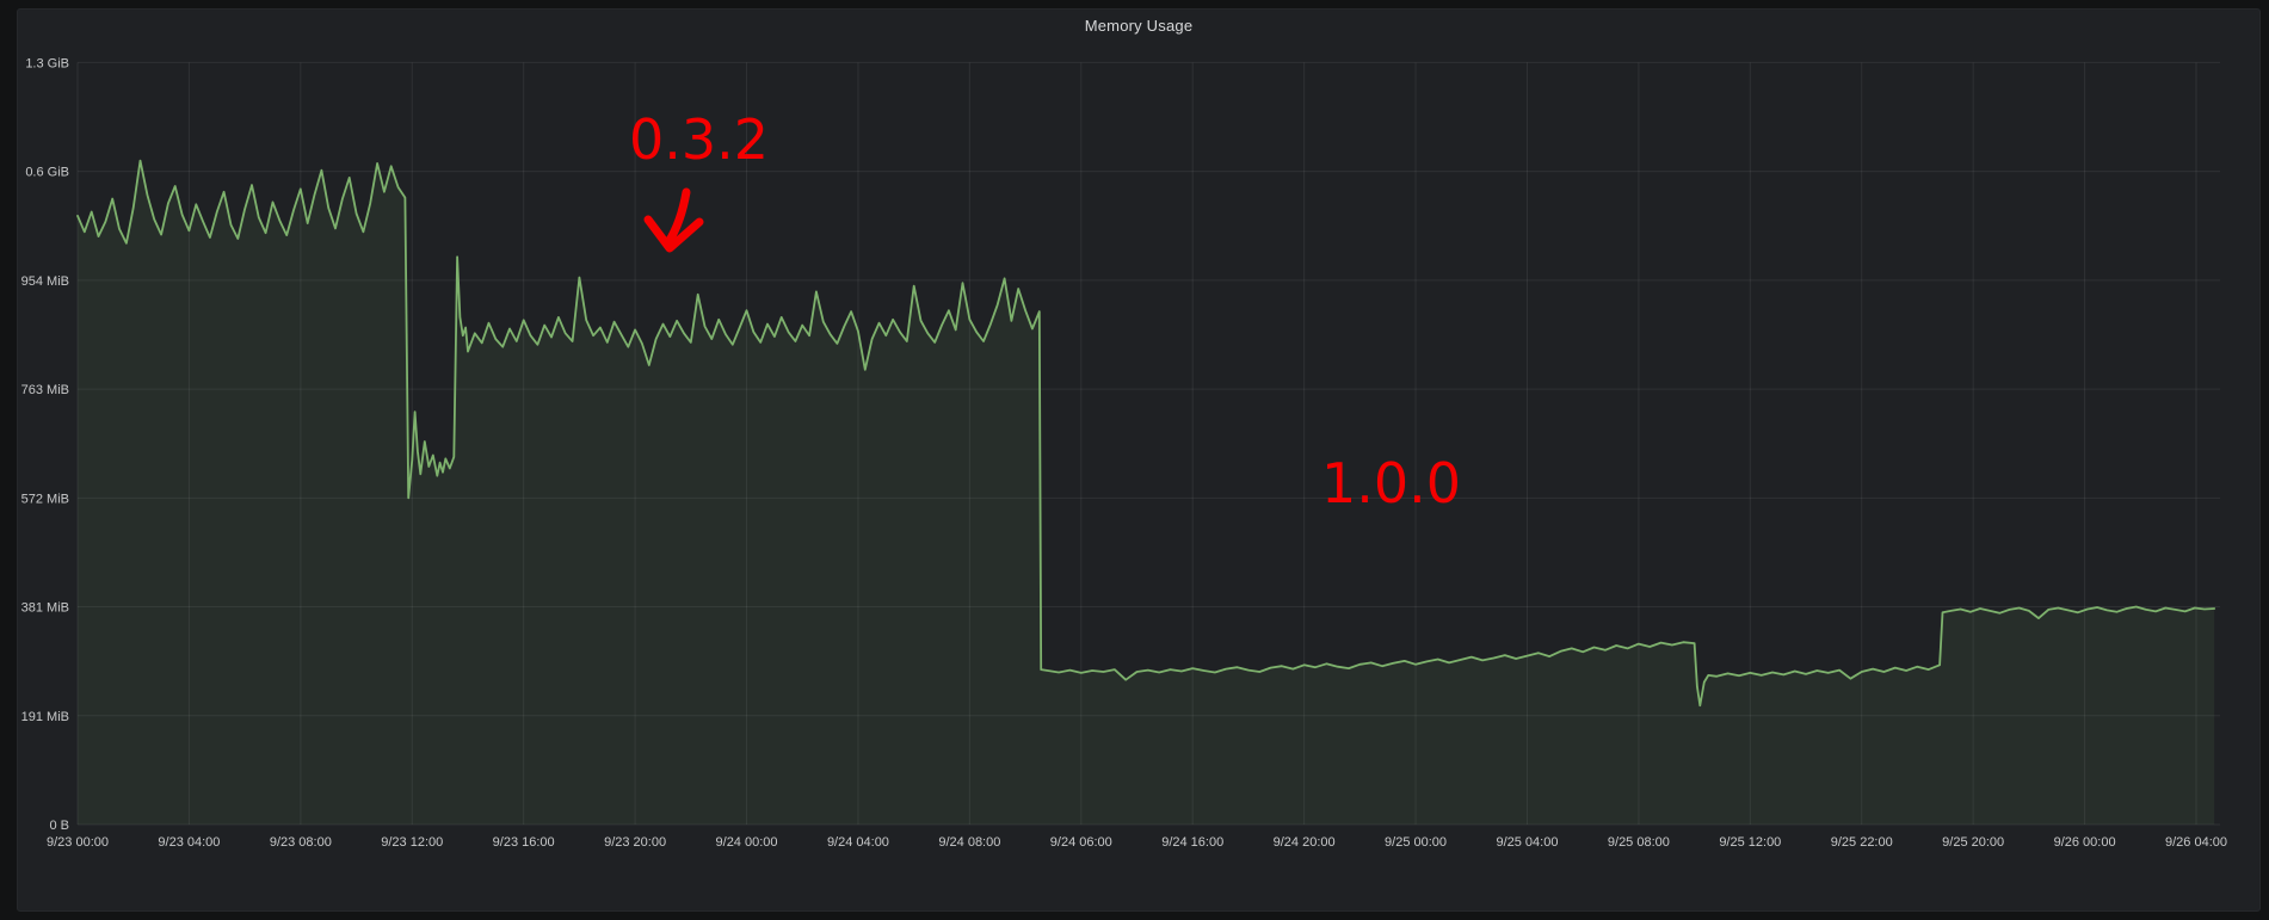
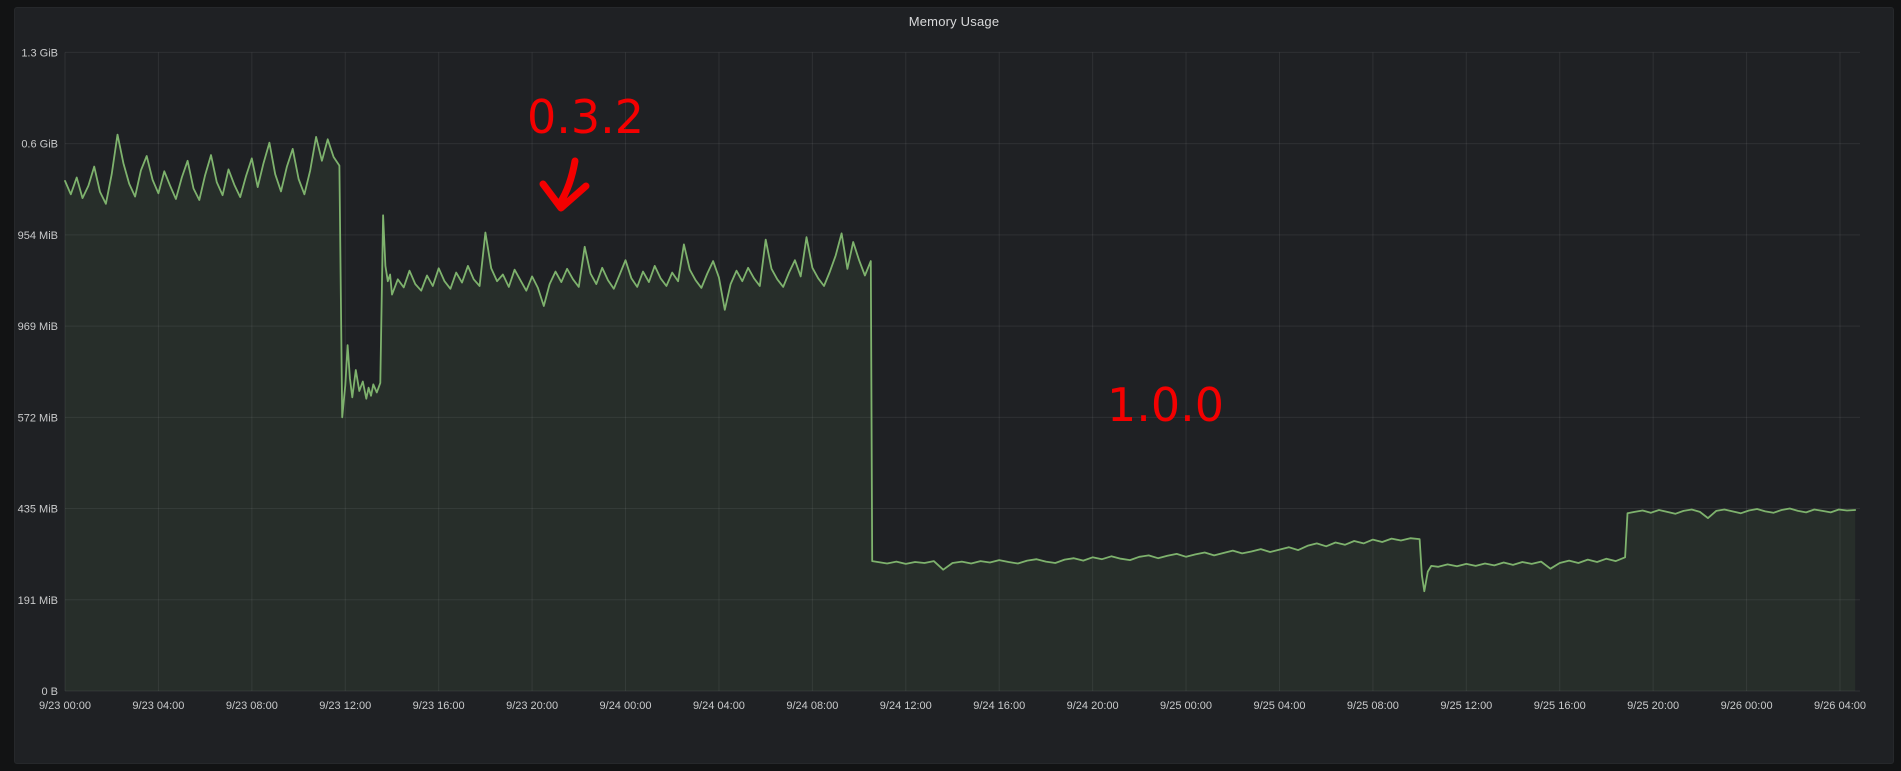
  Memory Usage
  1.3 GiB
  0.6 GiB
  954 MiB
- 763 MiB
+ 969 MiB
  572 MiB
- 381 MiB
+ 435 MiB
  191 MiB
  0 B
  9/23 00:00
  9/23 04:00
  9/23 08:00
  9/23 12:00
  9/23 16:00
  9/23 20:00
  9/24 00:00
  9/24 04:00
  9/24 08:00
- 9/24 06:00
+ 9/24 12:00
  9/24 16:00
  9/24 20:00
  9/25 00:00
  9/25 04:00
  9/25 08:00
  9/25 12:00
- 9/25 22:00
+ 9/25 16:00
  9/25 20:00
  9/26 00:00
  9/26 04:00
  0.3.2
  1.0.0
